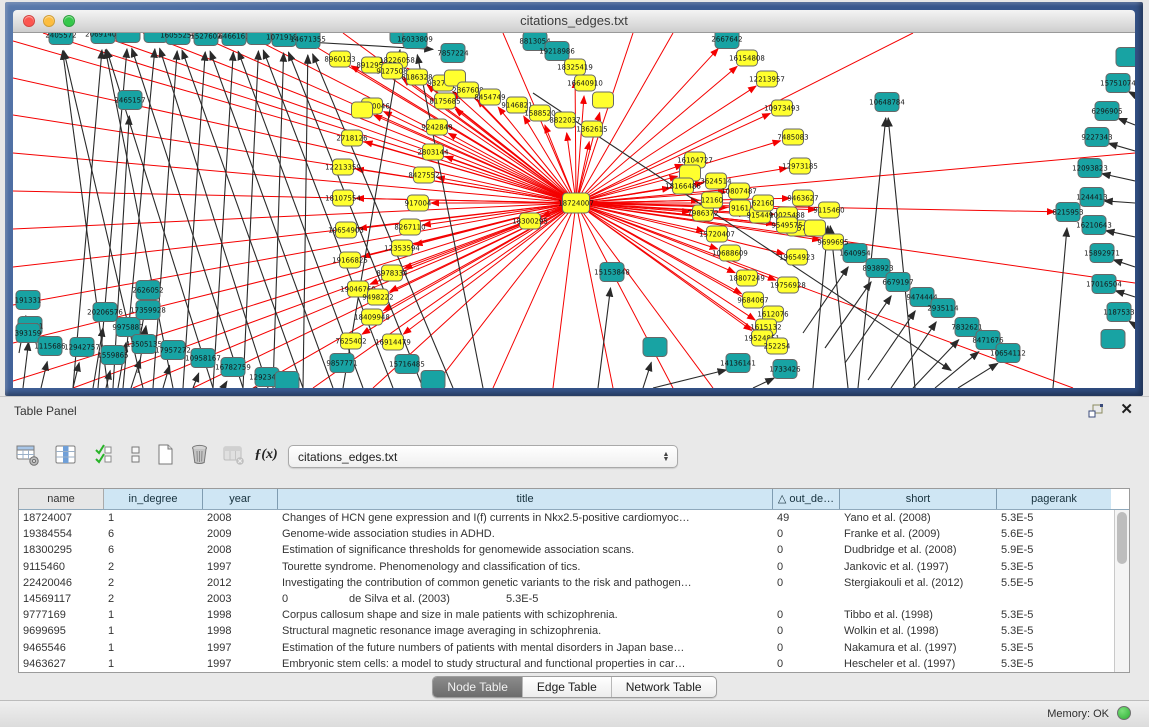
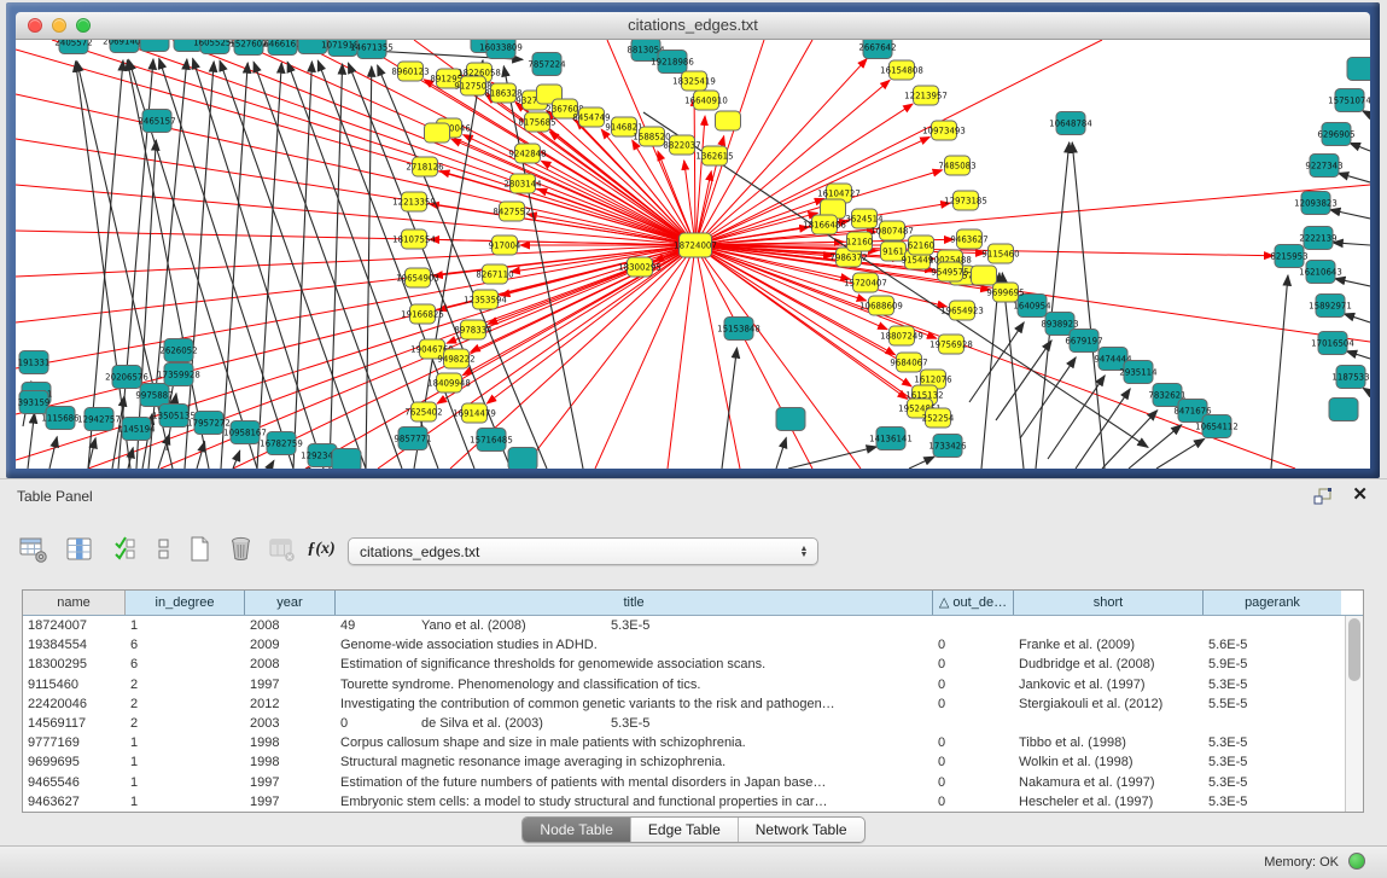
  citations_edges.txt
  1527602
  646616
  1071918
  14671355
  16033809
  7857224
  881305
  19218986
  2667642
  2465157
  191331
  2626052
  393159
  1115686
  12942757
- 1559865
+ 1145194
  20206576
  9975887
  17359928
  13505135
  17957272
  10958167
  16782759
  129234
  9857771
  15716485
  15153848
  14136141
  1733426
  10648784
  1640954
  8938923
  6679197
  9474444
  2935114
  7832621
  8471676
  10654112
  8215953
  15751074
  6296905
  9227343
  12093823
- 1244413
+ 2222139
  16210643
  15892971
  17016504
  1187533
  8960123
  891295
  18226058
  9127508
  8186328
  236760
  8175685
  8454749
  9146821
  1588520
  8822037
  1362615
  18325419
  16640910
  9242848
  2803144
  8427552
  917004
  2718126
  12213359
  18107554
  18300295
  8267110
  10654903
  12353594
  19166825
  8978334
  190467
  9498222
  18409948
  7625402
  16914479
  18724007
  7986372
  15720407
  10688609
  18807249
  9684067
  1612076
  1615132
  252254
  19756928
  19654923
  10025488
  9699695
  16104727
  18166486
  12160
  9161
  915449
  9549575
  16154808
  12213957
  10973493
  7485083
  12973185
  3624514
  10807487
  62160
  9463627
  9115460
  Table Panel
  ✕
  ƒ(x)
  citations_edges.txt
  name
  in_degree
  year
  title
  △ out_de…
  short
  pagerank
  18724007
  1
  2008
- Changes of HCN gene expression and I(f) currents in Nkx2.5-positive cardiomyoc…
  49
  Yano et al. (2008)
  5.3E-5
  19384554
  6
  2009
  Genome-wide association studies in ADHD.
  0
  Franke et al. (2009)
  5.6E-5
  18300295
  6
  2008
  Estimation of significance thresholds for genomewide association scans.
  0
  Dudbridge et al. (2008)
  5.9E-5
  9115460
  2
  1997
  Tourette syndrome. Phenomenology and classification of tics.
  0
  Jankovic et al. (1997)
  5.3E-5
  22420046
  2
  2012
  Investigating the contribution of common genetic variants to the risk and pathogen…
  0
  Stergiakouli et al. (2012)
  5.5E-5
  14569117
  2
  2003
  0
  de Silva et al. (2003)
  5.3E-5
  9777169
  1
  1998
  Corpus callosum shape and size in male patients with schizophrenia.
  0
  Tibbo et al. (1998)
  5.3E-5
  9699695
  1
  1998
  Structural magnetic resonance image averaging in schizophrenia.
  0
  Wolkin et al. (1998)
  5.3E-5
  9465546
  1
  1997
  Estimation of the future numbers of patients with mental disorders in Japan base…
  0
  Nakamura et al. (1997)
  5.3E-5
  9463627
  1
  1997
  Embryonic stem cells: a model to study structural and functional properties in car…
  0
  Hescheler et al. (1997)
  5.3E-5
  Node Table
  Edge Table
  Network Table
  Memory: OK
